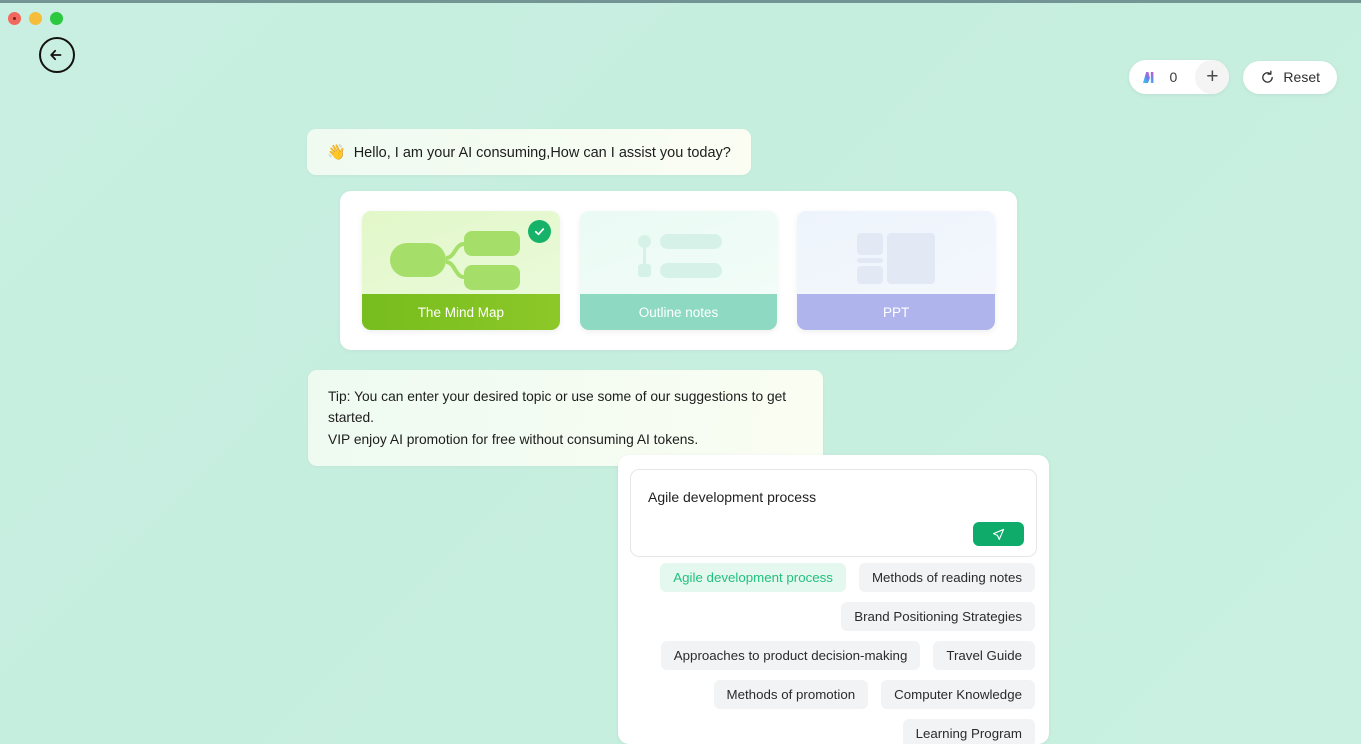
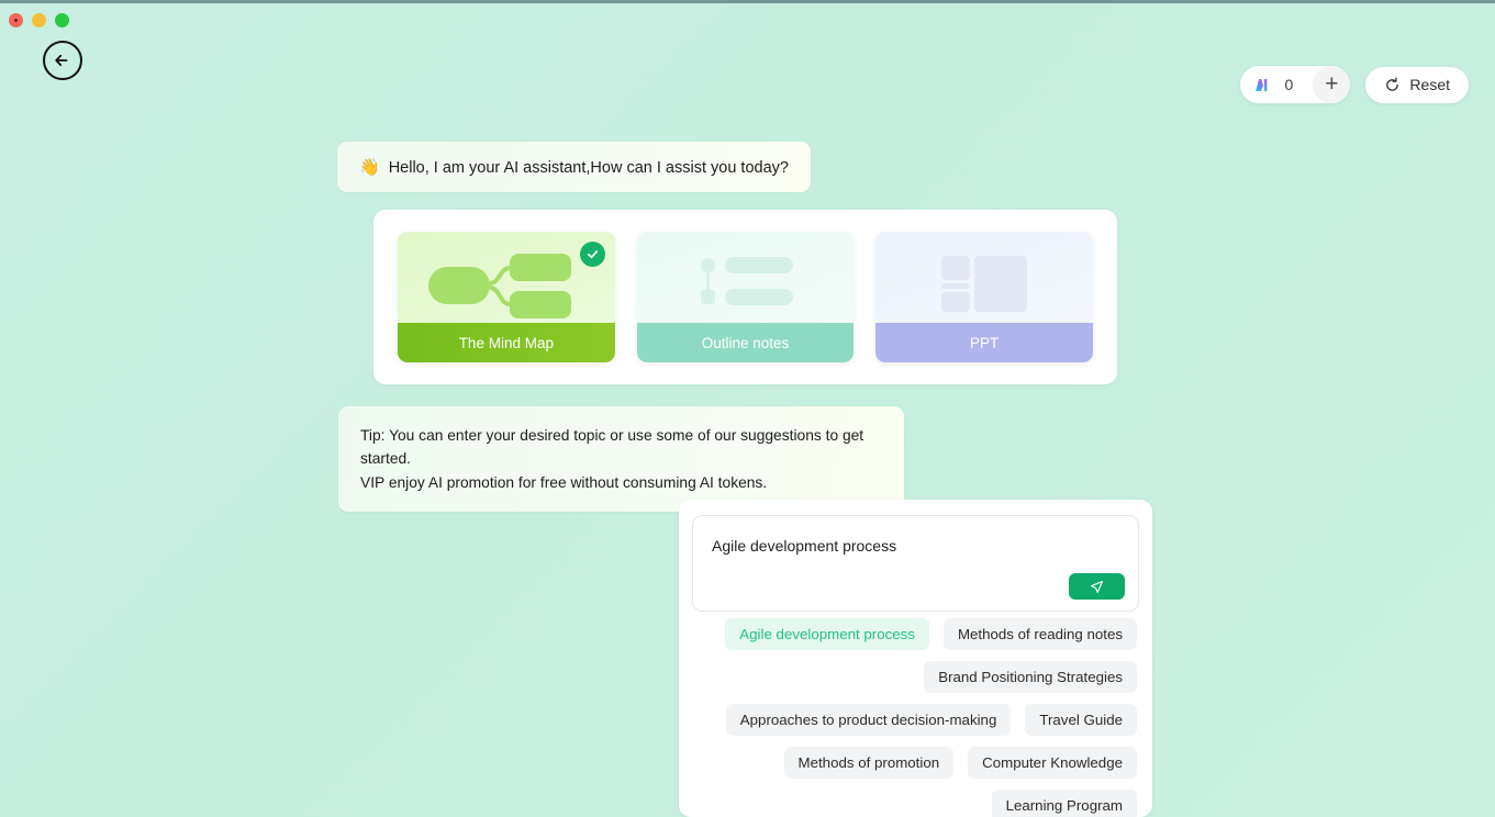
  0
  Reset
- 👋 Hello, I am your AI consuming,How can I assist you today?
+ 👋 Hello, I am your AI assistant,How can I assist you today?
  The Mind Map
  Outline notes
  PPT
  Tip: You can enter your desired topic or use some of our suggestions to get started.
  VIP enjoy AI promotion for free without consuming AI tokens.
  Agile development process
  Agile development process
  Methods of reading notes
  Brand Positioning Strategies
  Approaches to product decision-making
  Travel Guide
  Methods of promotion
  Computer Knowledge
  Learning Program
